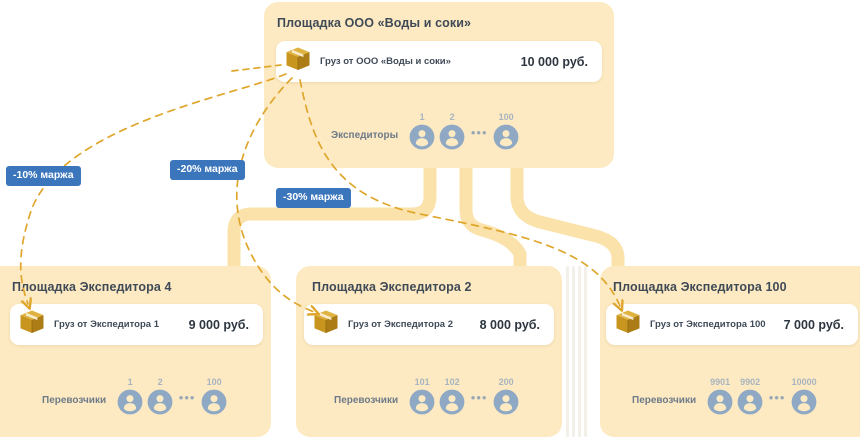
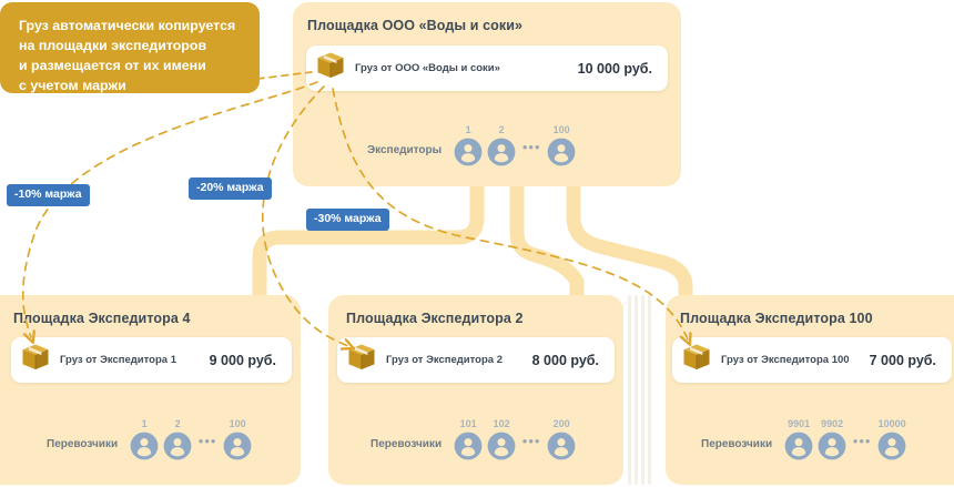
  Площадка ООО «Воды и соки»
  Груз от ООО «Воды и соки»
  10 000 руб.
  Экспедиторы
  1
  2
  •••
  100
  Площадка Экспедитора 4
  Груз от Экспедитора 1
  9 000 руб.
  Перевозчики
  1
  2
  •••
  100
  Площадка Экспедитора 2
  Груз от Экспедитора 2
  8 000 руб.
  Перевозчики
  101
  102
  •••
  200
  Площадка Экспедитора 100
  Груз от Экспедитора 100
  7 000 руб.
  Перевозчики
  9901
  9902
  •••
  10000
+ Груз автоматически копируется
+ на площадки экспедиторов
+ и размещается от их имени
+ с учетом маржи
  -10% маржа
  -20% маржа
  -30% маржа
